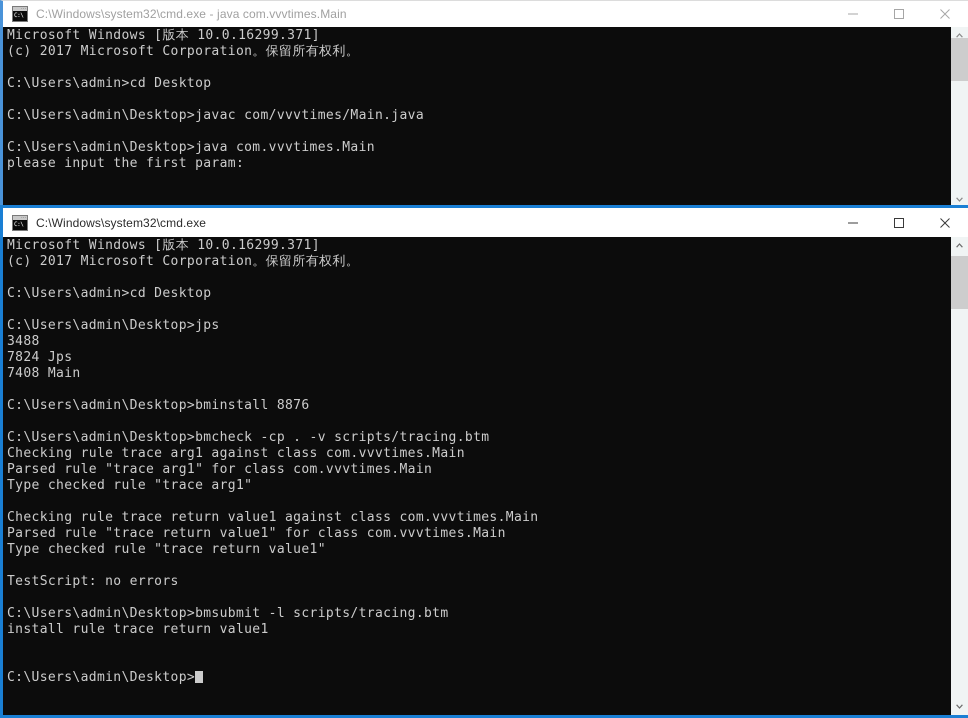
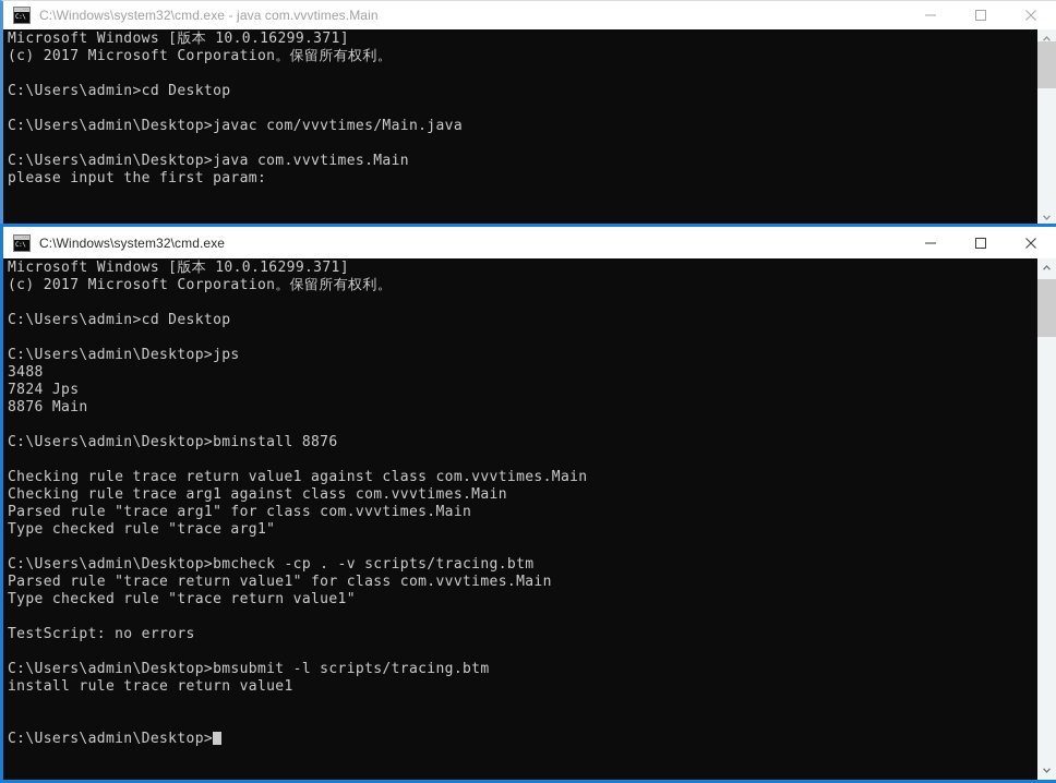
  C:\Windows\system32\cmd.exe - java com.vvvtimes.Main
  Microsoft Windows [版本 10.0.16299.371]
  (c) 2017 Microsoft Corporation。保留所有权利。
  C:\Users\admin>cd Desktop
  C:\Users\admin\Desktop>javac com/vvvtimes/Main.java
  C:\Users\admin\Desktop>java com.vvvtimes.Main
  please input the first param:
  C:\Windows\system32\cmd.exe
  Microsoft Windows [版本 10.0.16299.371]
  (c) 2017 Microsoft Corporation。保留所有权利。
  C:\Users\admin>cd Desktop
  C:\Users\admin\Desktop>jps
  3488
  7824 Jps
- 7408 Main
+ 8876 Main
  C:\Users\admin\Desktop>bminstall 8876
- C:\Users\admin\Desktop>bmcheck -cp . -v scripts/tracing.btm
+ Checking rule trace return value1 against class com.vvvtimes.Main
  Checking rule trace arg1 against class com.vvvtimes.Main
  Parsed rule "trace arg1" for class com.vvvtimes.Main
  Type checked rule "trace arg1"
- Checking rule trace return value1 against class com.vvvtimes.Main
+ C:\Users\admin\Desktop>bmcheck -cp . -v scripts/tracing.btm
  Parsed rule "trace return value1" for class com.vvvtimes.Main
  Type checked rule "trace return value1"
  TestScript: no errors
  C:\Users\admin\Desktop>bmsubmit -l scripts/tracing.btm
  install rule trace return value1
  C:\Users\admin\Desktop>
